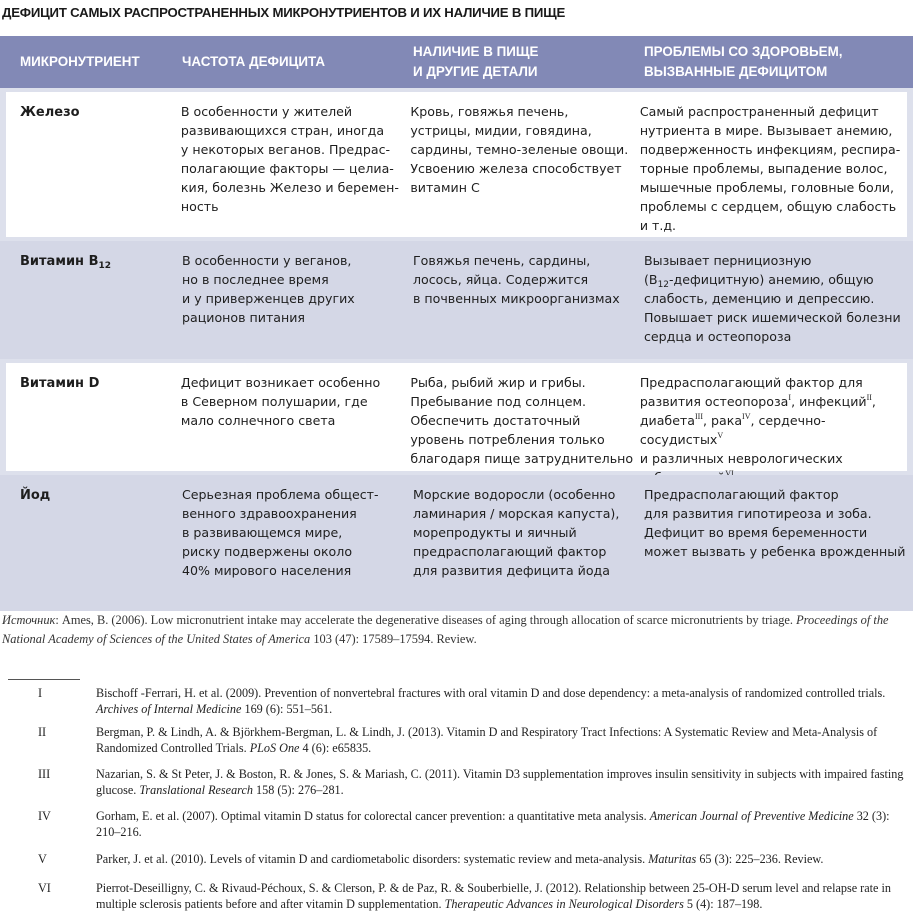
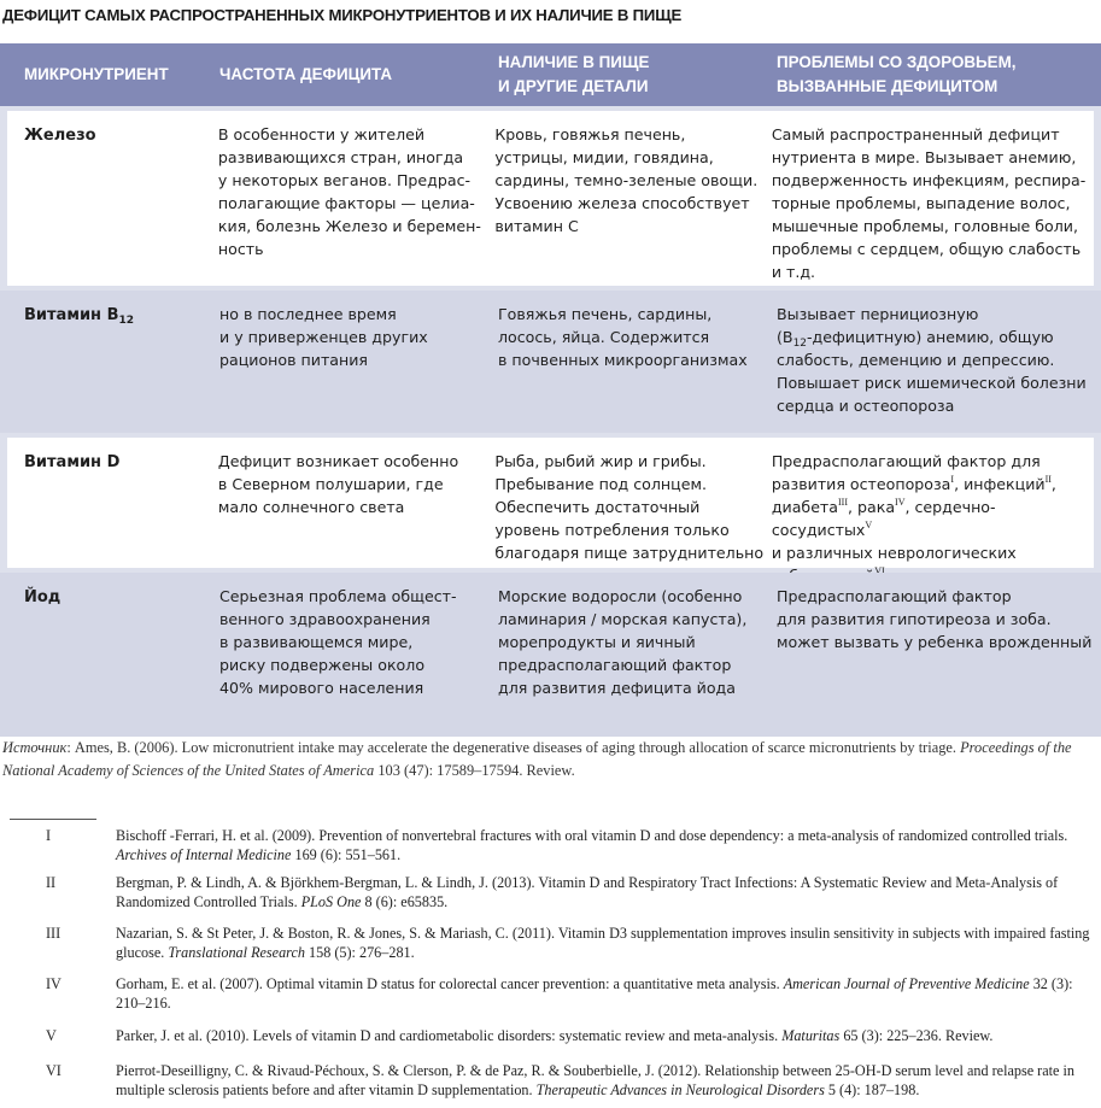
  ДЕФИЦИТ САМЫХ РАСПРОСТРАНЕННЫХ МИКРОНУТРИЕНТОВ И ИХ НАЛИЧИЕ В ПИЩЕ
  МИКРОНУТРИЕНТ
  ЧАСТОТА ДЕФИЦИТА
  НАЛИЧИЕ В ПИЩЕ
  И ДРУГИЕ ДЕТАЛИ
  ПРОБЛЕМЫ СО ЗДОРОВЬЕМ,
  ВЫЗВАННЫЕ ДЕФИЦИТОМ
  Железо
  В особенности у жителей
  развивающихся стран, иногда
  у некоторых веганов. Предрас-
  полагающие факторы — целиа-
  кия, болезнь Железо и беремен-
  ность
  Кровь, говяжья печень,
  устрицы, мидии, говядина,
  сардины, темно-зеленые овощи.
  Усвоению железа способствует
  витамин С
  Самый распространенный дефицит
  нутриента в мире. Вызывает анемию,
  подверженность инфекциям, респира-
  торные проблемы, выпадение волос,
  мышечные проблемы, головные боли,
  проблемы с сердцем, общую слабость
  и т.д.
  Витамин B12
- В особенности у веганов,
  но в последнее время
  и у приверженцев других
  рационов питания
  Говяжья печень, сардины,
  лосось, яйца. Содержится
  в почвенных микроорганизмах
  Вызывает пернициозную
  (B12-дефицитную) анемию, общую
  слабость, деменцию и депрессию.
  Повышает риск ишемической болезни
  сердца и остеопороза
  Витамин D
  Дефицит возникает особенно
  в Северном полушарии, где
  мало солнечного света
  Рыба, рыбий жир и грибы.
  Пребывание под солнцем.
  Обеспечить достаточный
  уровень потребления только
  благодаря пище затруднительно
  Предрасполагающий фактор для
  развития остеопорозаI, инфекцийII,
  диабетаIII, ракаIV, сердечно-сосудистыхV
  и различных неврологических
  Йод
  Серьезная проблема общест-
  венного здравоохранения
  в развивающемся мире,
  риску подвержены около
  40% мирового населения
  Морские водоросли (особенно
  ламинария / морская капуста),
  морепродукты и яичный
  предрасполагающий фактор
  для развития дефицита йода
  Предрасполагающий фактор
  для развития гипотиреоза и зоба.
- Дефицит во время беременности
  может вызвать у ребенка врожденный
  Источник: Ames, B. (2006). Low micronutrient intake may accelerate the degenerative diseases of aging through allocation of scarce micronutrients by triage. Proceedings of the National Academy of Sciences of the United States of America 103 (47): 17589–17594. Review.
  I
  Bischoff -Ferrari, H. et al. (2009). Prevention of nonvertebral fractures with oral vitamin D and dose dependency: a meta-analysis of randomized controlled trials. Archives of Internal Medicine 169 (6): 551–561.
  II
- Bergman, P. & Lindh, A. & Björkhem-Bergman, L. & Lindh, J. (2013). Vitamin D and Respiratory Tract Infections: A Systematic Review and Meta-Analysis of Randomized Controlled Trials. PLoS One 4 (6): e65835.
+ Bergman, P. & Lindh, A. & Björkhem-Bergman, L. & Lindh, J. (2013). Vitamin D and Respiratory Tract Infections: A Systematic Review and Meta-Analysis of Randomized Controlled Trials. PLoS One 8 (6): e65835.
  III
  Nazarian, S. & St Peter, J. & Boston, R. & Jones, S. & Mariash, C. (2011). Vitamin D3 supplementation improves insulin sensitivity in subjects with impaired fasting glucose. Translational Research 158 (5): 276–281.
  IV
  Gorham, E. et al. (2007). Optimal vitamin D status for colorectal cancer prevention: a quantitative meta analysis. American Journal of Preventive Medicine 32 (3): 210–216.
  V
  Parker, J. et al. (2010). Levels of vitamin D and cardiometabolic disorders: systematic review and meta-analysis. Maturitas 65 (3): 225–236. Review.
  VI
  Pierrot-Deseilligny, C. & Rivaud-Péchoux, S. & Clerson, P. & de Paz, R. & Souberbielle, J. (2012). Relationship between 25-OH-D serum level and relapse rate in multiple sclerosis patients before and after vitamin D supplementation. Therapeutic Advances in Neurological Disorders 5 (4): 187–198.
